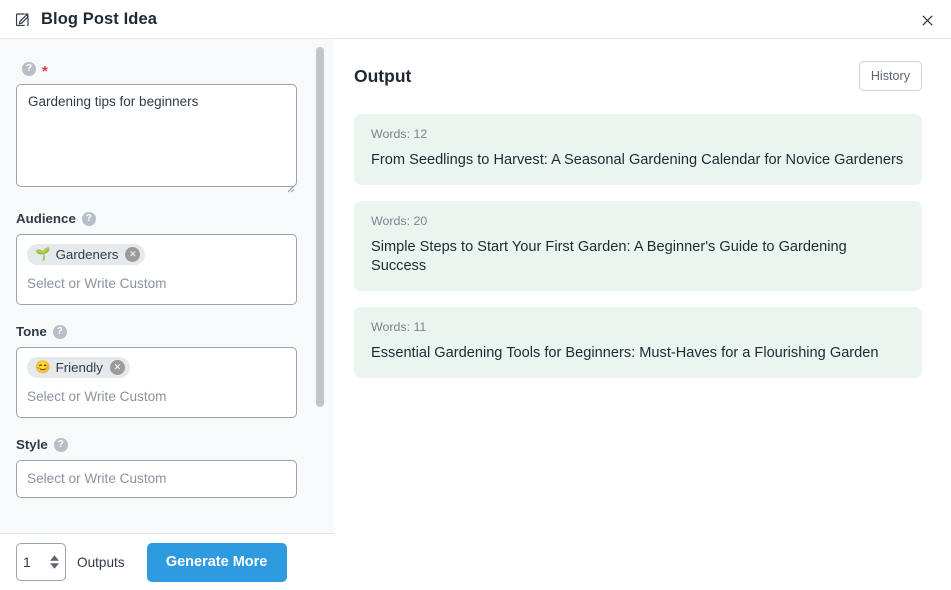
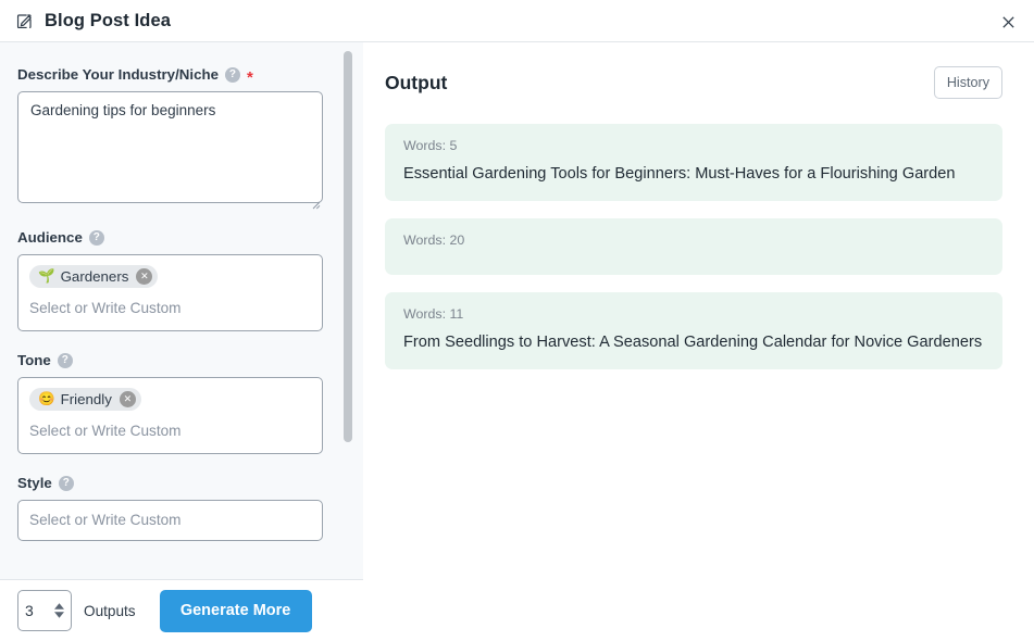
  Blog Post Idea
+ Describe Your Industry/Niche
  ?
  *
  Gardening tips for beginners
  Audience
  ?
  🌱
  Gardeners
  ✕
  Select or Write Custom
  Tone
  ?
  😊
  Friendly
  ✕
  Select or Write Custom
  Style
  ?
  Select or Write Custom
- 1
+ 3
  Outputs
  Generate More
  Output
  History
- Words: 12
+ Words: 5
- From Seedlings to Harvest: A Seasonal Gardening Calendar for Novice Gardeners
+ Essential Gardening Tools for Beginners: Must-Haves for a Flourishing Garden
  Words: 20
- Simple Steps to Start Your First Garden: A Beginner's Guide to Gardening Success
  Words: 11
- Essential Gardening Tools for Beginners: Must-Haves for a Flourishing Garden
+ From Seedlings to Harvest: A Seasonal Gardening Calendar for Novice Gardeners
